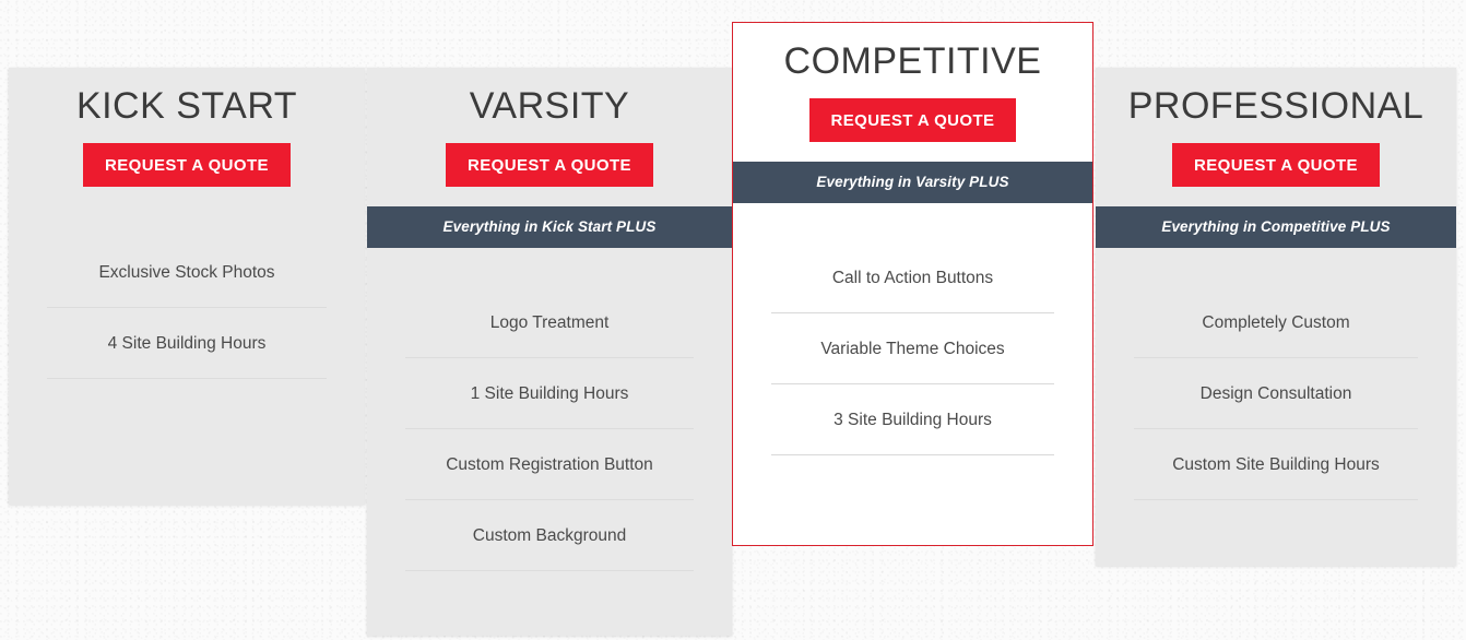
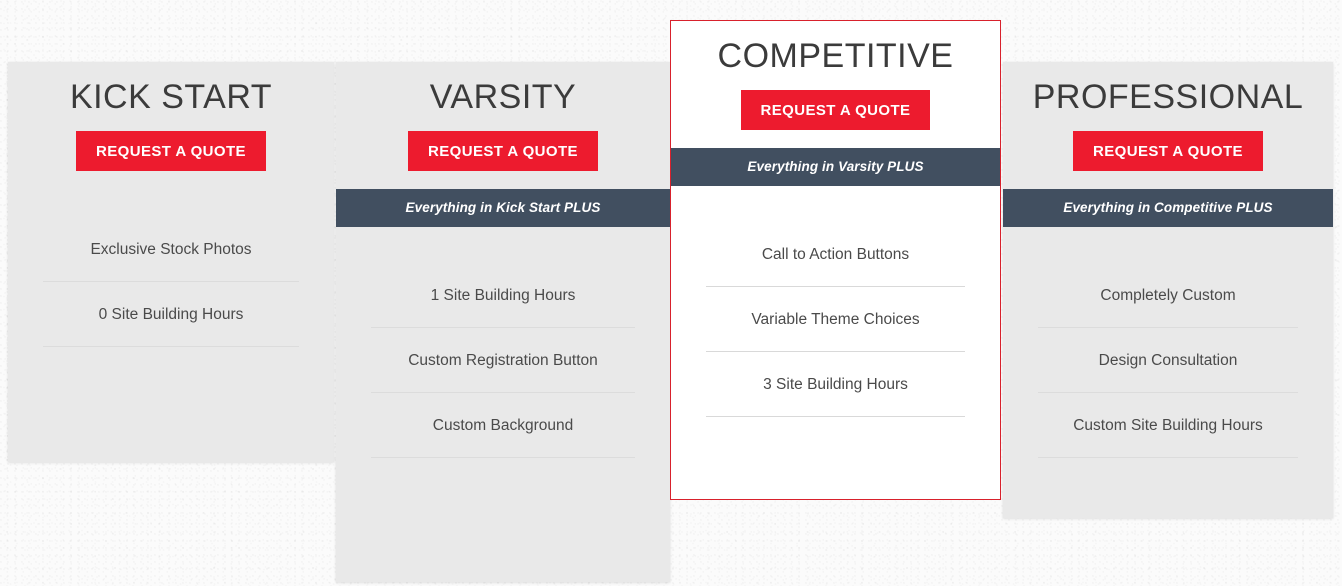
  KICK START
  REQUEST A QUOTE
  Exclusive Stock Photos
- 4 Site Building Hours
+ 0 Site Building Hours
  VARSITY
  REQUEST A QUOTE
  Everything in Kick Start PLUS
- Logo Treatment
  1 Site Building Hours
  Custom Registration Button
  Custom Background
  COMPETITIVE
  REQUEST A QUOTE
  Everything in Varsity PLUS
  Call to Action Buttons
  Variable Theme Choices
  3 Site Building Hours
  PROFESSIONAL
  REQUEST A QUOTE
  Everything in Competitive PLUS
  Completely Custom
  Design Consultation
  Custom Site Building Hours
